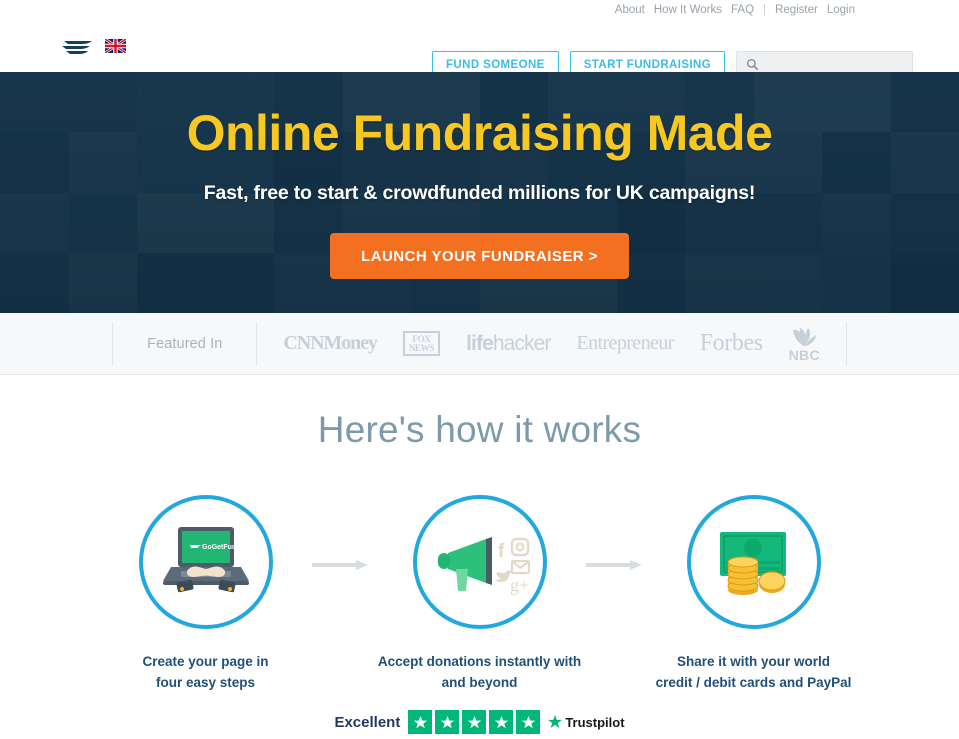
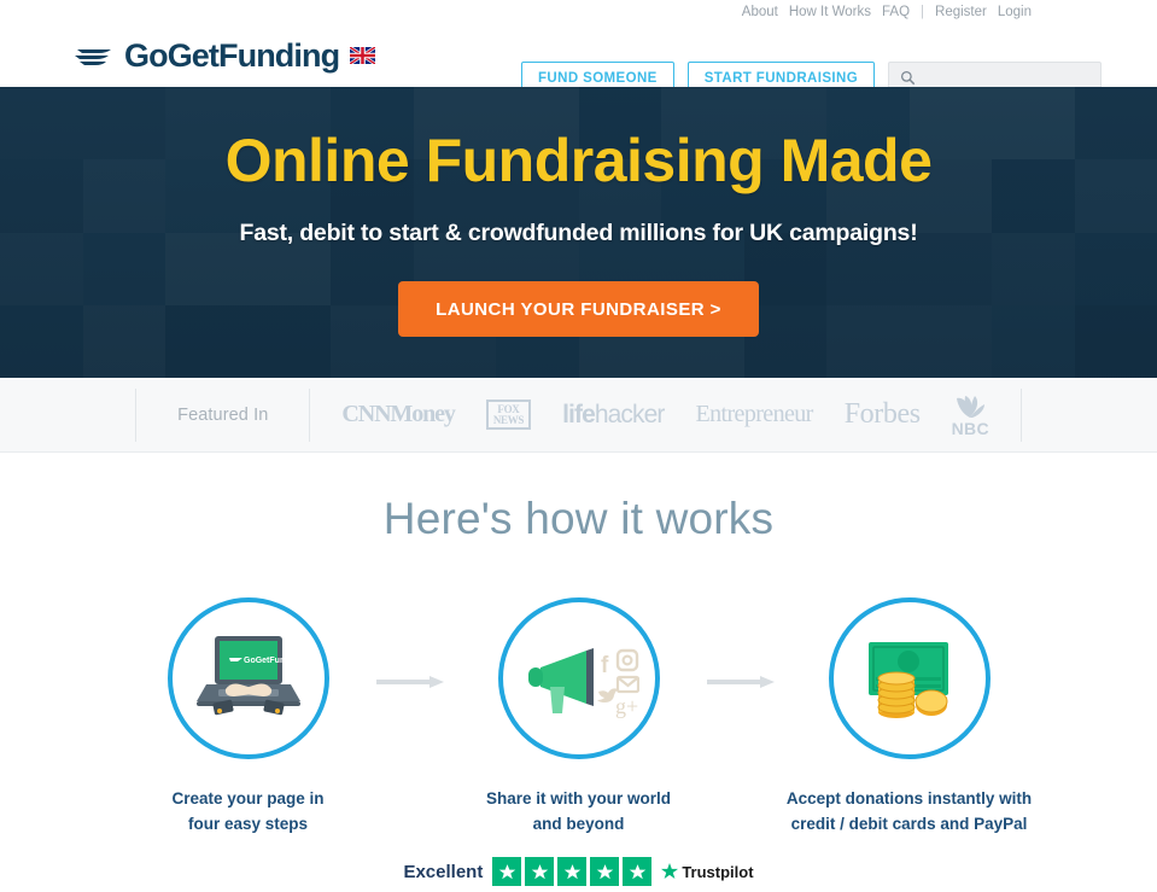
  About
  How It Works
  FAQ
  |
  Register
  Login
+ GoGetFunding
  FUND SOMEONE
  START FUNDRAISING
  Online Fundraising Made
- Fast, free to start & crowdfunded millions for UK campaigns!
+ Fast, debit to start & crowdfunded millions for UK campaigns!
  LAUNCH YOUR FUNDRAISER >
  Featured In
  CNN
  Money
  FOX
  NEWS
  life
  hacker
  Entrepreneur
  Forbes
  NBC
  Here's how it works
  Create your page in
  four easy steps
  f
  g+
- Accept donations instantly with
+ Share it with your world
  and beyond
- Share it with your world
+ Accept donations instantly with
  credit / debit cards and PayPal
  Excellent
  Trustpilot
